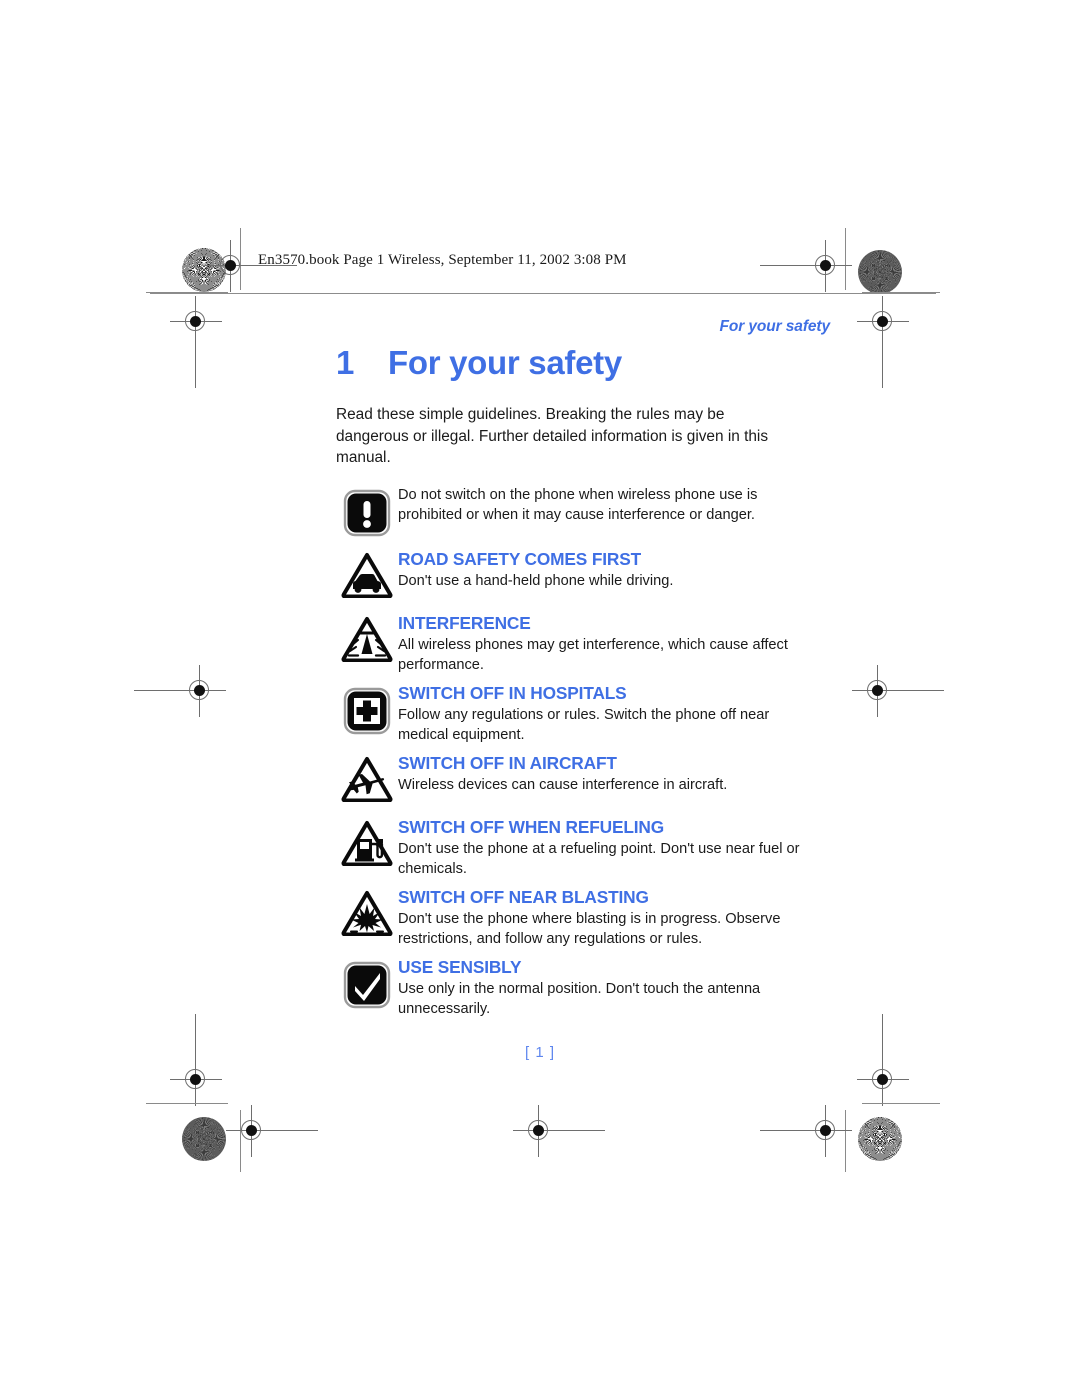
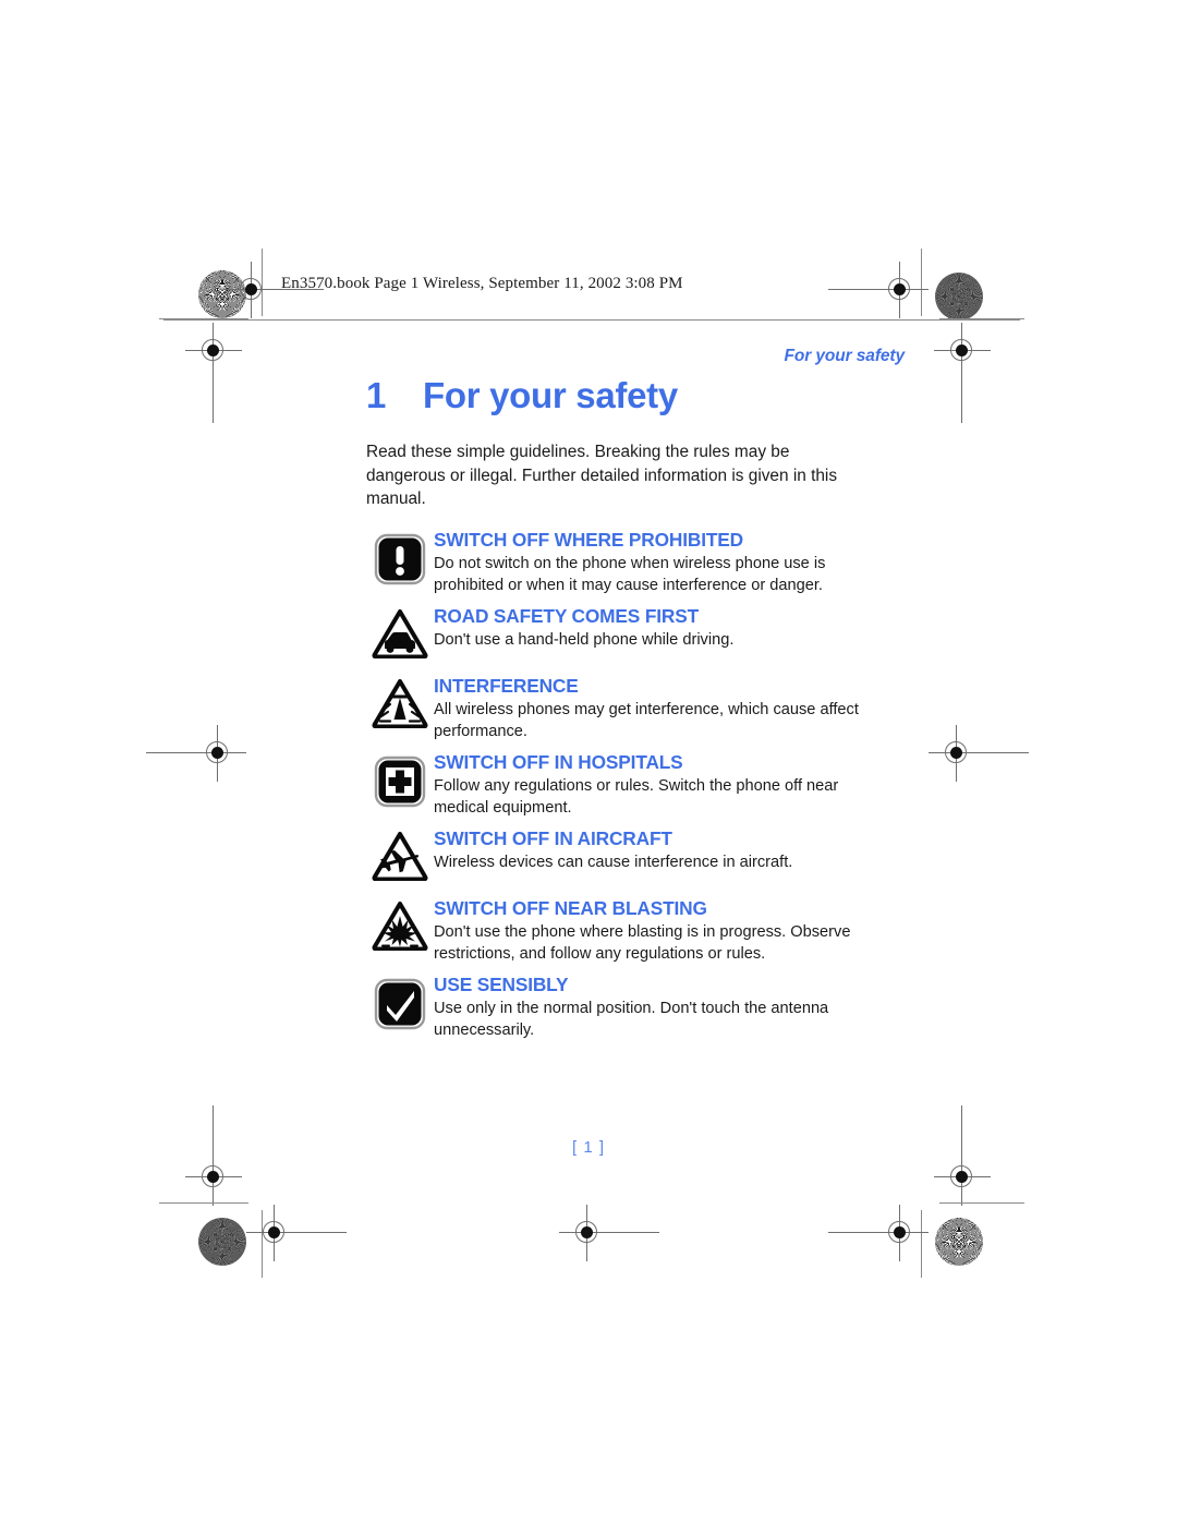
  En3570.book Page 1 Wireless, September 11, 2002 3:08 PM
  For your safety
  1
  For your safety
  Read these simple guidelines. Breaking the rules may be dangerous or illegal. Further detailed information is given in this manual.
+ SWITCH OFF WHERE PROHIBITED
  Do not switch on the phone when wireless phone use is prohibited or when it may cause interference or danger.
  ROAD SAFETY COMES FIRST
  Don't use a hand-held phone while driving.
  INTERFERENCE
  All wireless phones may get interference, which cause affect performance.
  SWITCH OFF IN HOSPITALS
  Follow any regulations or rules. Switch the phone off near medical equipment.
  SWITCH OFF IN AIRCRAFT
  Wireless devices can cause interference in aircraft.
- SWITCH OFF WHEN REFUELING
- Don't use the phone at a refueling point. Don't use near fuel or chemicals.
  SWITCH OFF NEAR BLASTING
  Don't use the phone where blasting is in progress. Observe restrictions, and follow any regulations or rules.
  USE SENSIBLY
  Use only in the normal position. Don't touch the antenna unnecessarily.
  [ 1 ]
